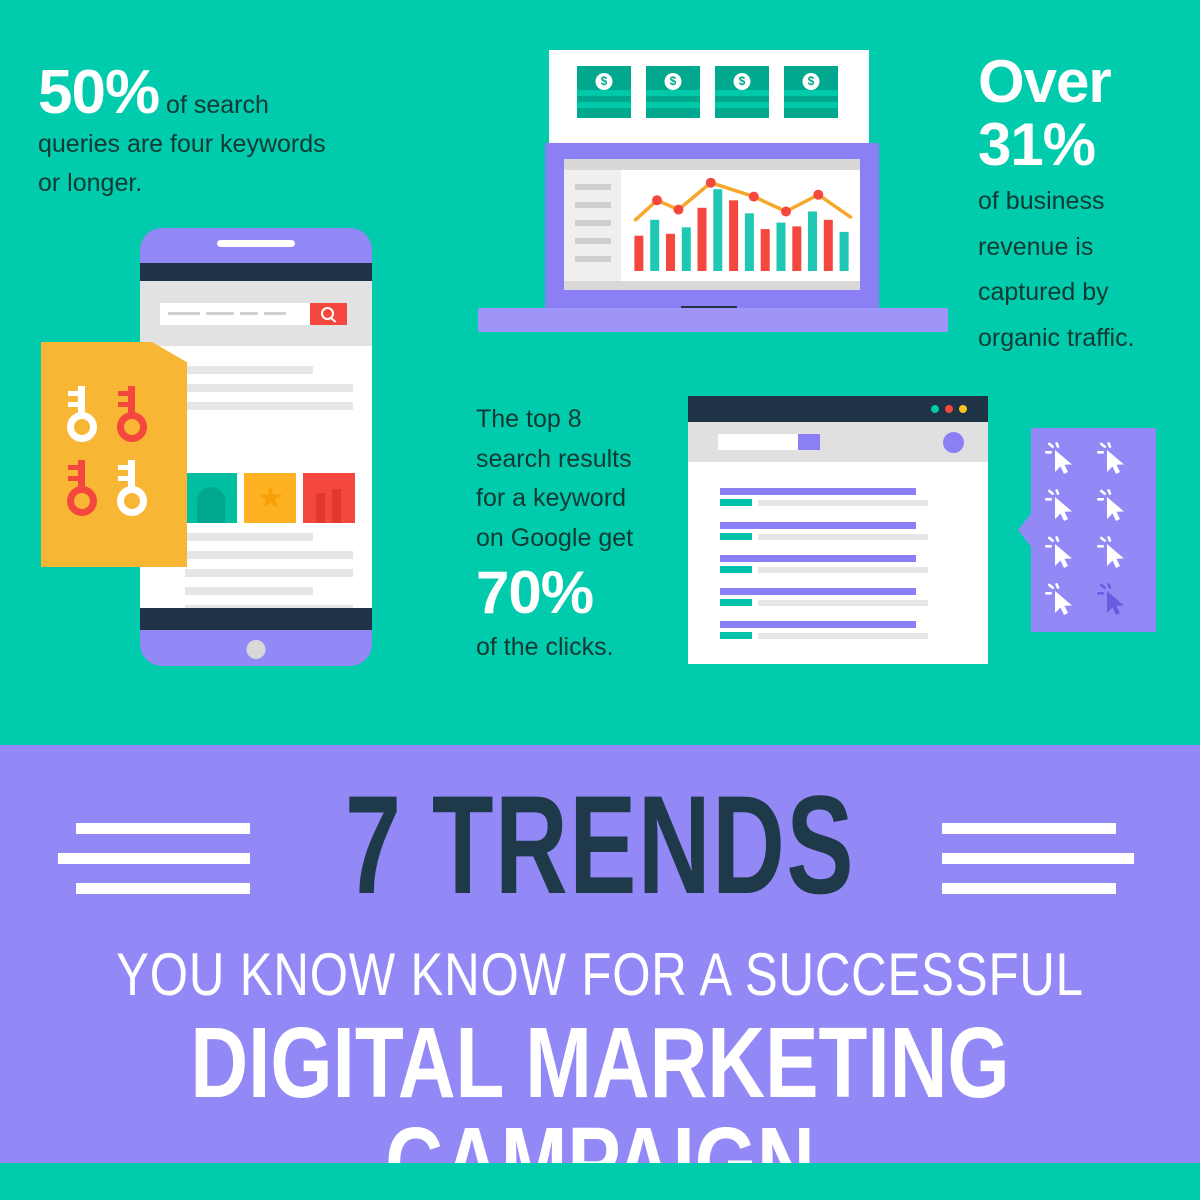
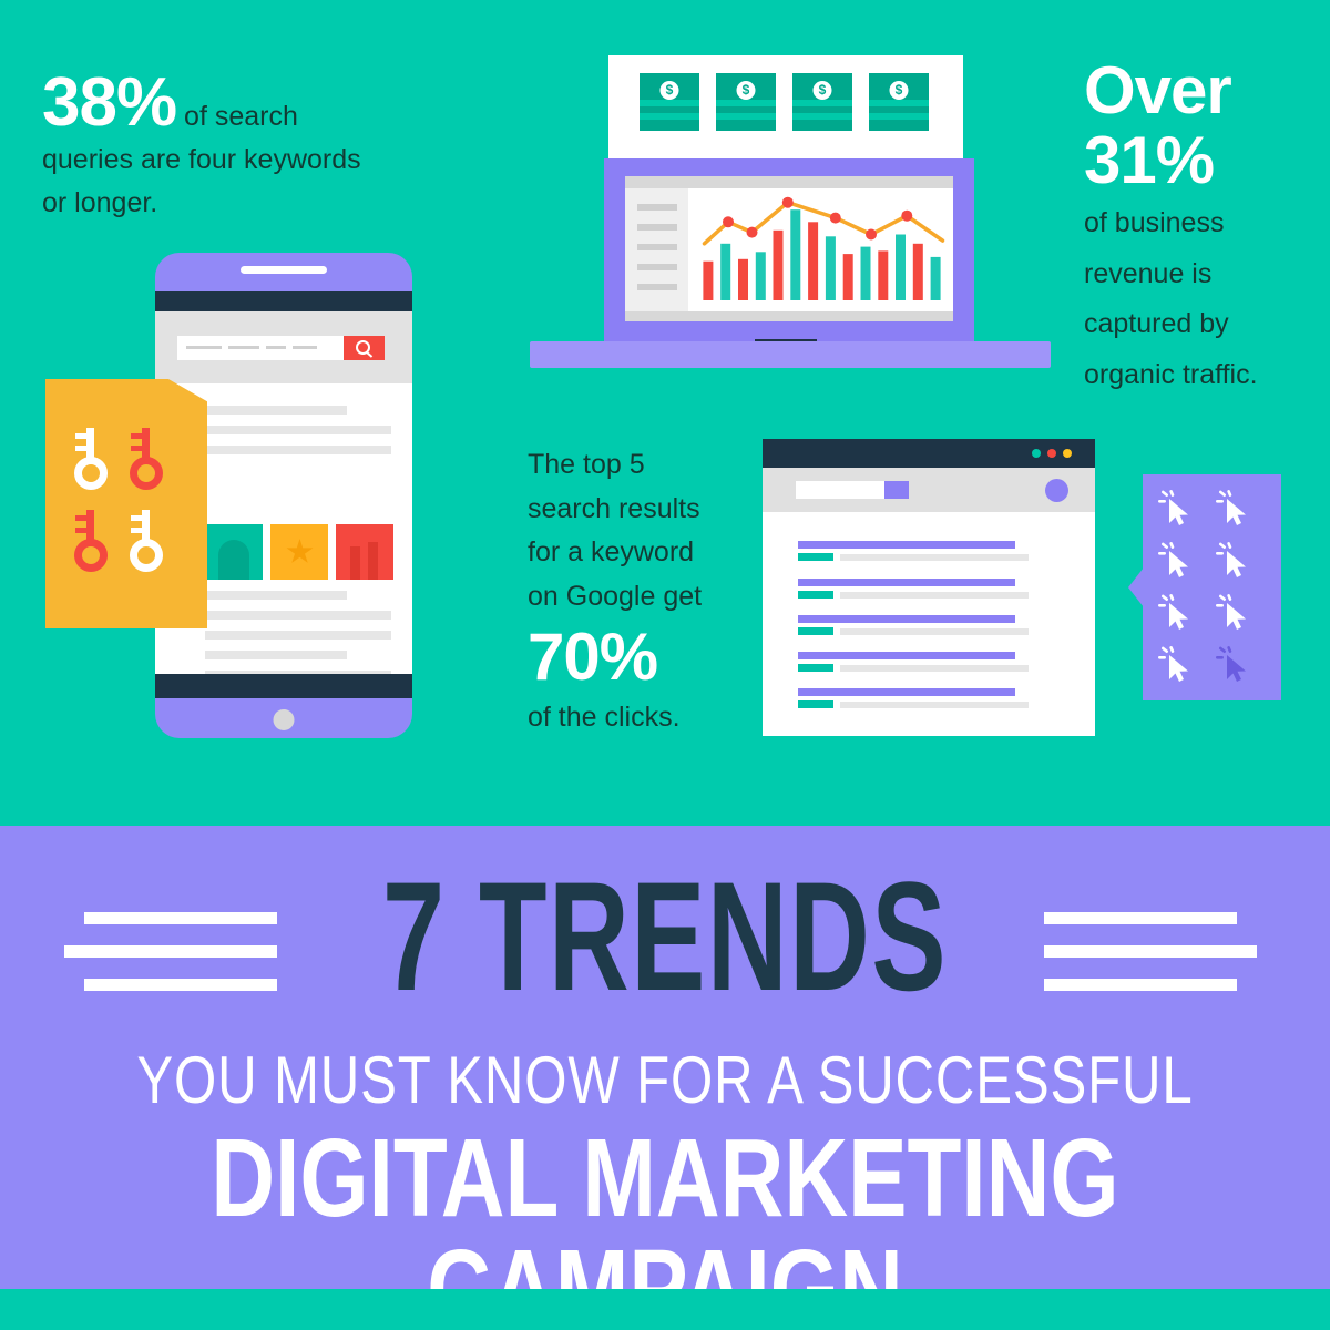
- 50% of search
+ 38% of search
  queries are four keywords
  or longer.
  Over
  31%
  of business
  revenue is
  captured by
  organic traffic.
- The top 8
+ The top 5
  search results
  for a keyword
  on Google get
  70%
  of the clicks.
  $
  $
  $
  $
  7 TRENDS
- YOU KNOW KNOW FOR A SUCCESSFUL
+ YOU MUST KNOW FOR A SUCCESSFUL
